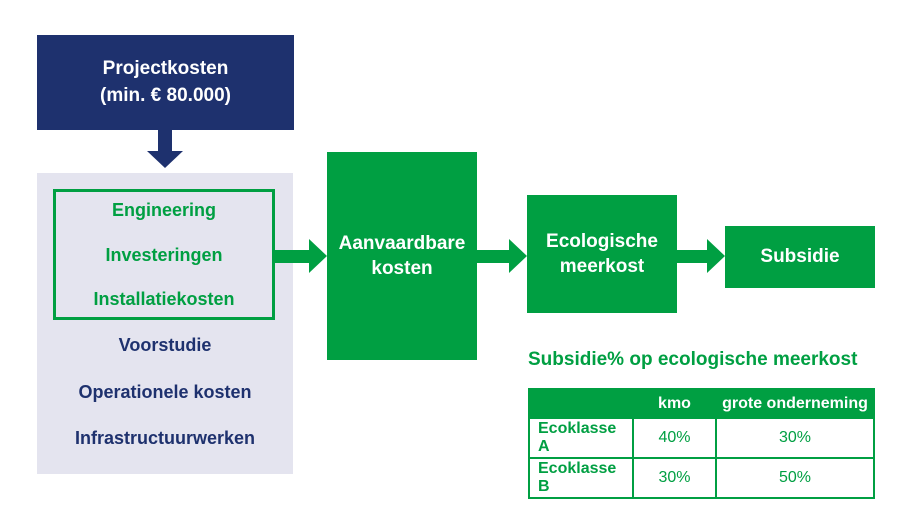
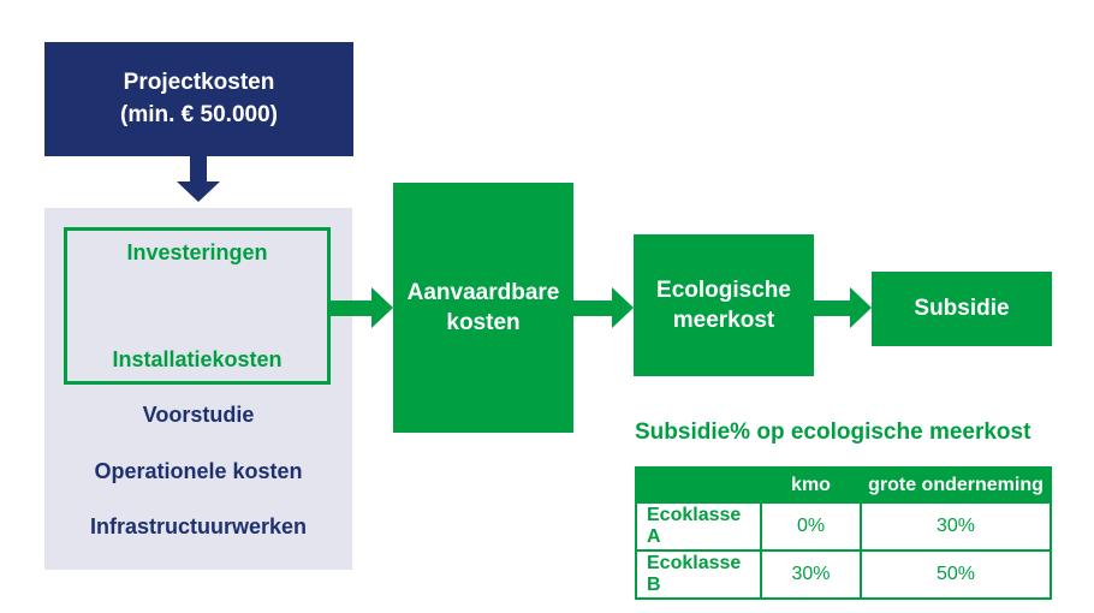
  Projectkosten
- (min. € 80.000)
+ (min. € 50.000)
- Engineering
  Investeringen
  Installatiekosten
  Voorstudie
  Operationele kosten
  Infrastructuurwerken
  Aanvaardbare kosten
  Ecologische meerkost
  Subsidie
  Subsidie% op ecologische meerkost
  	kmo	grote onderneming
- Ecoklasse A	40%	30%
+ Ecoklasse A	0%	30%
  Ecoklasse B	30%	50%
